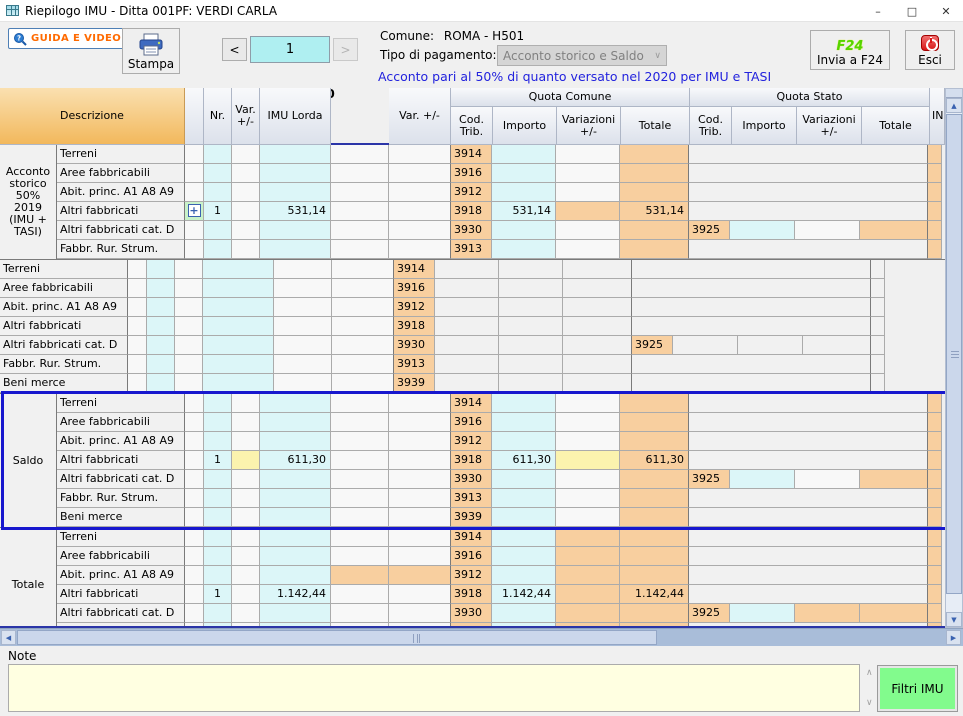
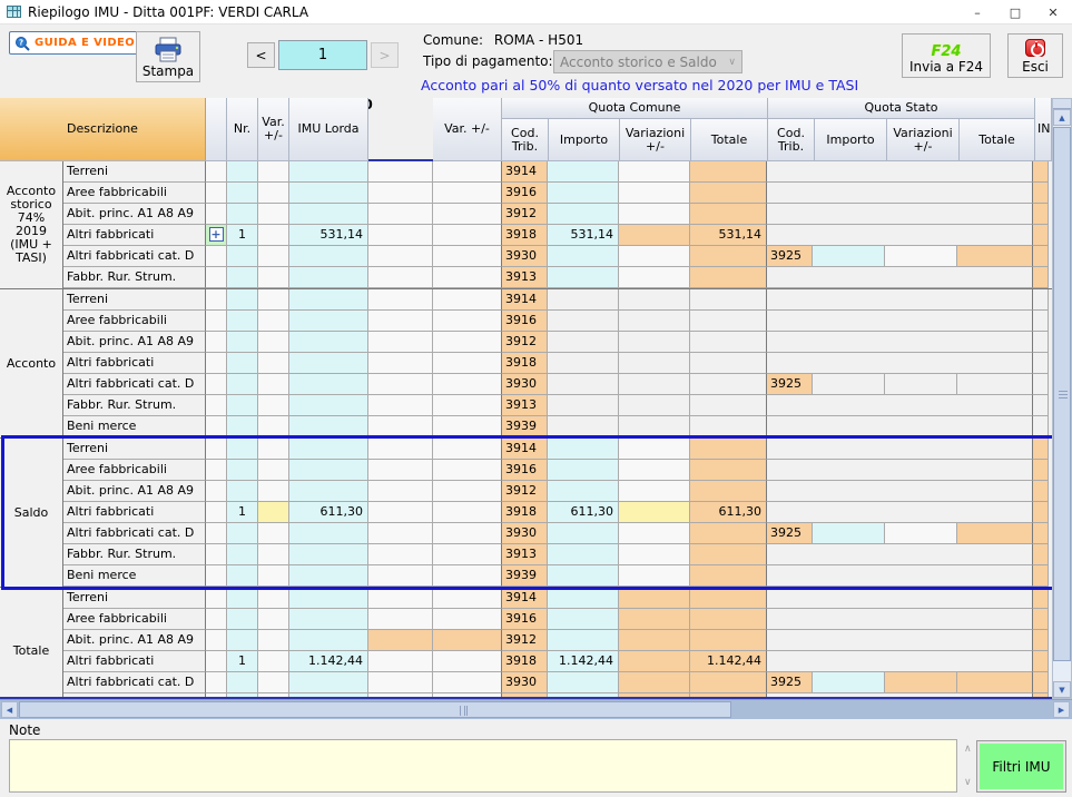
  Riepilogo IMU - Ditta 001PF: VERDI CARLA
  –
  □
  ✕
  ?
  GUIDA E VIDEO
  Stampa
  <
  1
  >
  Comune: ROMA - H501
  Tipo di pagamento:
  Acconto storico e Saldo
  ∨
  Acconto pari al 50% di quanto versato nel 2020 per IMU e TASI
  F24
  Invia a F24
  Esci
  Descrizione
  Nr.
  Var. +/-
  IMU Lorda
  Var. +/-
  Quota Comune
  Quota Stato
  Cod. Trib.
  Importo
  Variazioni +/-
  Totale
  Cod. Trib.
  Importo
  Variazioni +/-
  Totale
  IN
- Acconto storico 50% 2019 (IMU + TASI)
+ Acconto storico 74% 2019 (IMU + TASI)
  Terreni
  3914
  Aree fabbricabili
  3916
  Abit. princ. A1 A8 A9
  3912
  Altri fabbricati
  +
  1
  531,14
  3918
  531,14
  531,14
  Altri fabbricati cat. D
  3930
  3925
  Fabbr. Rur. Strum.
  3913
+ Acconto
  Terreni
  3914
  Aree fabbricabili
  3916
  Abit. princ. A1 A8 A9
  3912
  Altri fabbricati
  3918
  Altri fabbricati cat. D
  3930
  3925
  Fabbr. Rur. Strum.
  3913
  Beni merce
  3939
  Saldo
  Terreni
  3914
  Aree fabbricabili
  3916
  Abit. princ. A1 A8 A9
  3912
  Altri fabbricati
  1
  611,30
  3918
  611,30
  611,30
  Altri fabbricati cat. D
  3930
  3925
  Fabbr. Rur. Strum.
  3913
  Beni merce
  3939
  Totale
  Terreni
  3914
  Aree fabbricabili
  3916
  Abit. princ. A1 A8 A9
  3912
  Altri fabbricati
  1
  1.142,44
  3918
  1.142,44
  1.142,44
  Altri fabbricati cat. D
  3930
  3925
  ▲
  ▼
  ◀
  ▶
  Note
  ∧
  ∨
  Filtri IMU
